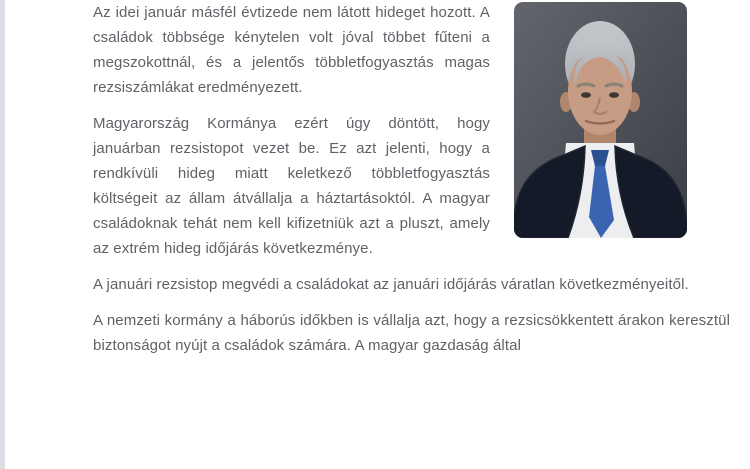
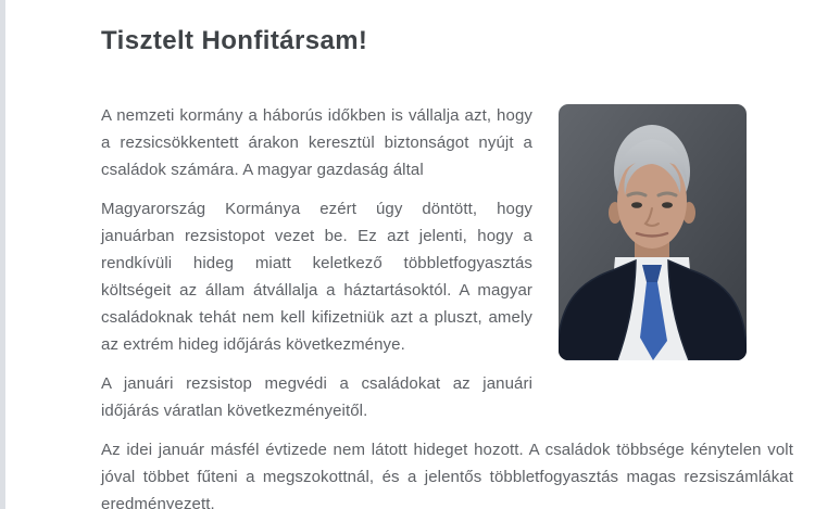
+ Tisztelt Honfitársam!
- Az idei január másfél évtizede nem látott hideget hozott. A családok többsége kénytelen volt jóval többet fűteni a megszokottnál, és a jelentős többletfogyasztás magas rezsiszámlákat eredményezett.
+ A nemzeti kormány a háborús időkben is vállalja azt, hogy a rezsicsökkentett árakon keresztül biztonságot nyújt a családok számára. A magyar gazdaság által
  Magyarország Kormánya ezért úgy döntött, hogy januárban rezsistopot vezet be. Ez azt jelenti, hogy a rendkívüli hideg miatt keletkező többletfogyasztás költségeit az állam átvállalja a háztartásoktól. A magyar családoknak tehát nem kell kifizetniük azt a pluszt, amely az extrém hideg időjárás következménye.
  A januári rezsistop megvédi a családokat az januári időjárás váratlan következményeitől.
- A nemzeti kormány a háborús időkben is vállalja azt, hogy a rezsicsökkentett árakon keresztül biztonságot nyújt a családok számára. A magyar gazdaság által
+ Az idei január másfél évtizede nem látott hideget hozott. A családok többsége kénytelen volt jóval többet fűteni a megszokottnál, és a jelentős többletfogyasztás magas rezsiszámlákat eredményezett.
